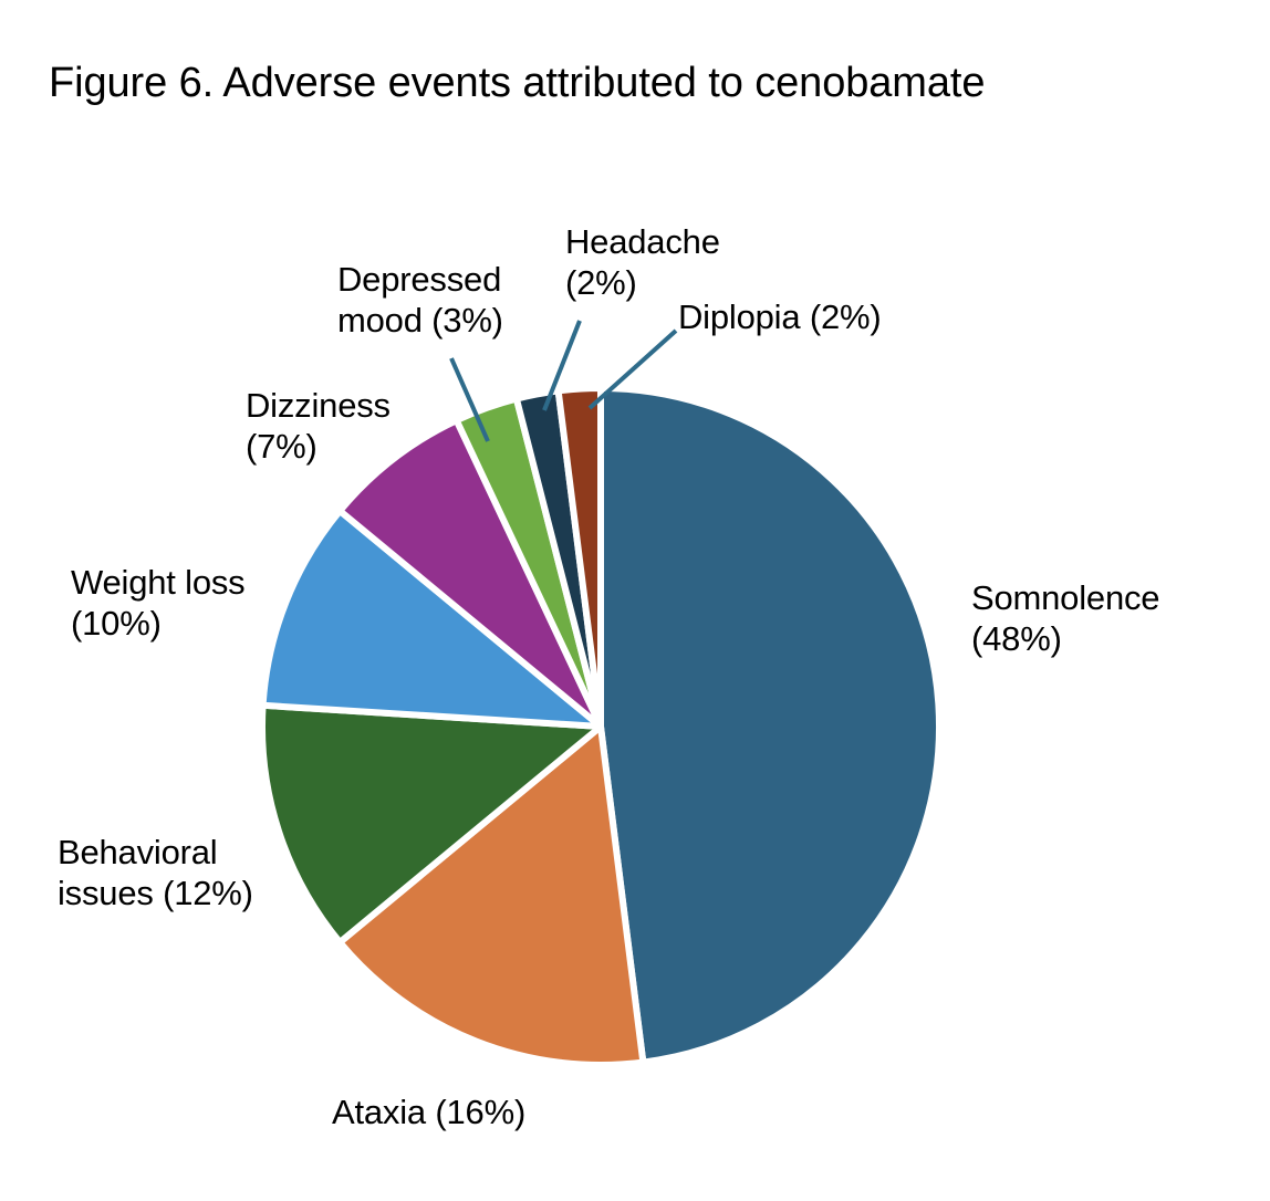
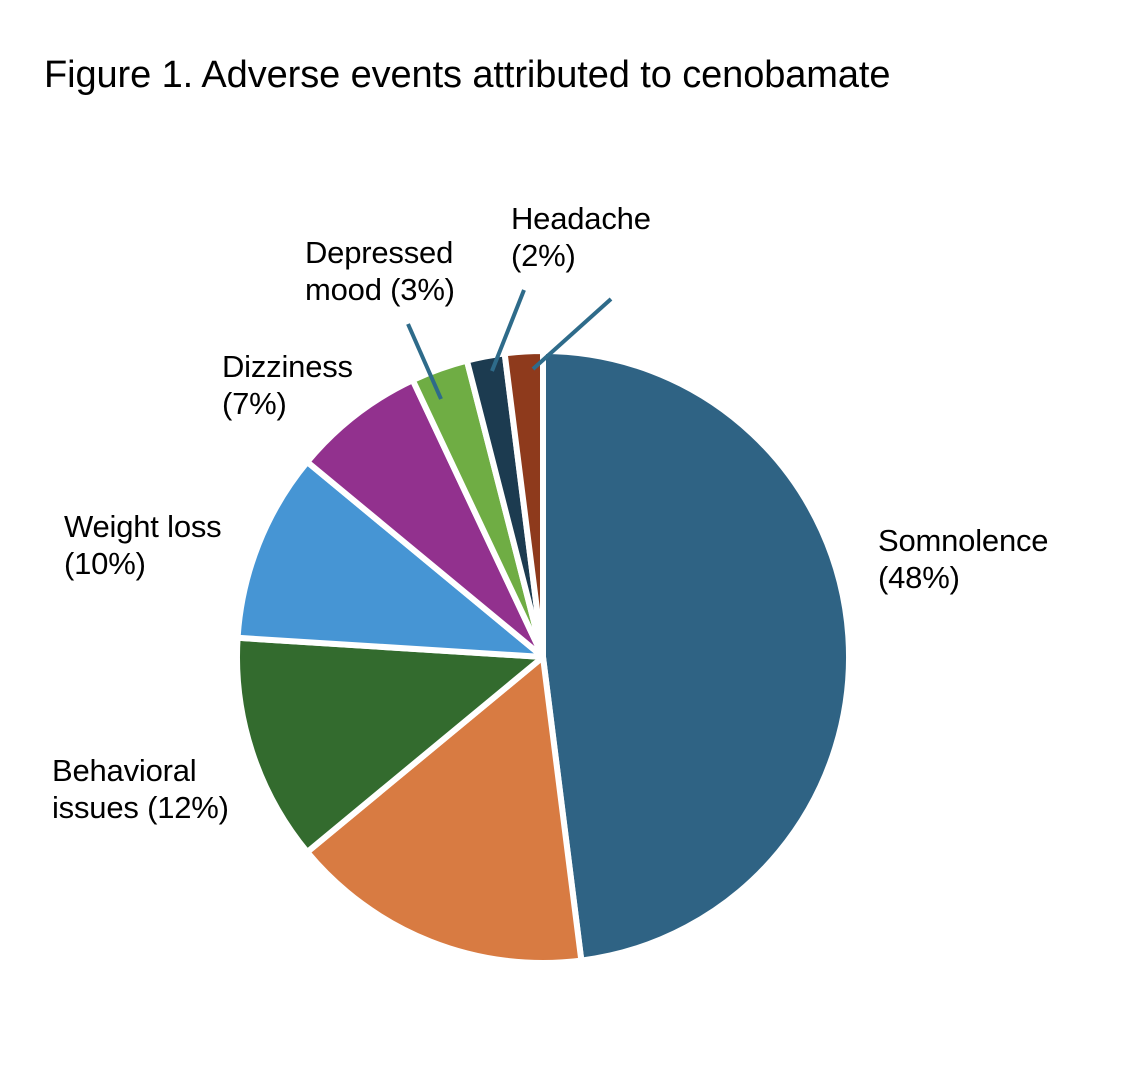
- Figure 6. Adverse events attributed to cenobamate
+ Figure 1. Adverse events attributed to cenobamate
  Somnolence
  (48%)
- Ataxia (16%)
  Behavioral
  issues (12%)
  Weight loss
  (10%)
  Dizziness
  (7%)
  Depressed
  mood (3%)
  Headache
  (2%)
- Diplopia (2%)
